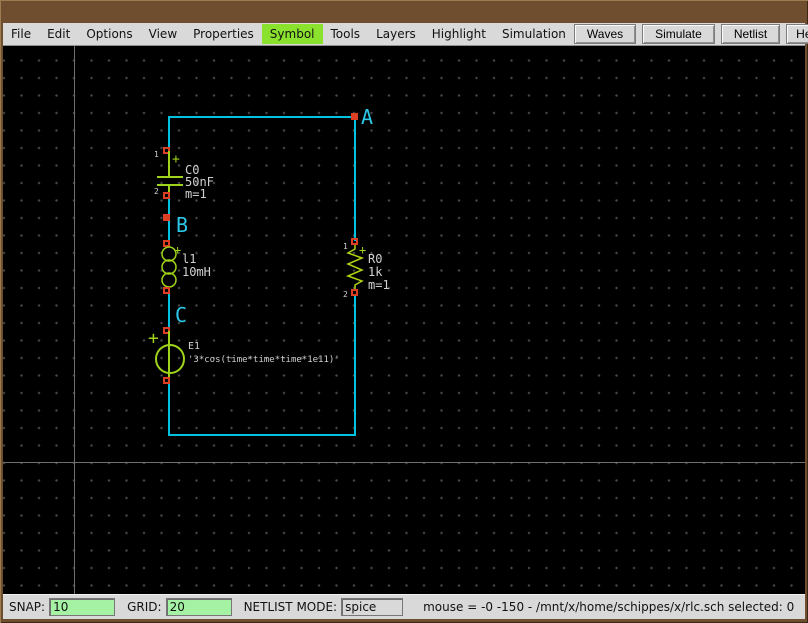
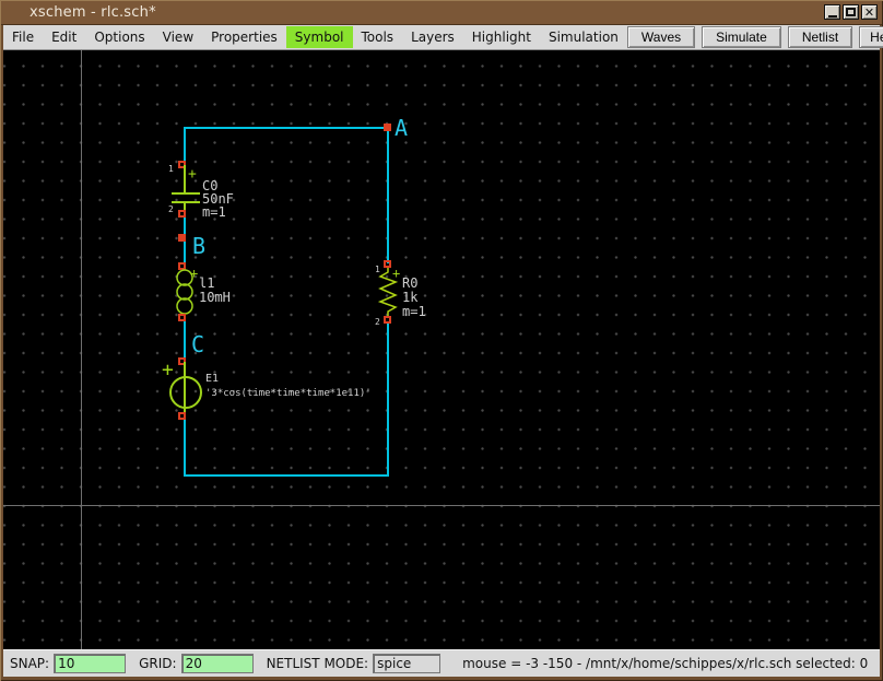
+ xschem - rlc.sch*
+ ✕
  File
  Edit
  Options
  View
  Properties
  Symbol
  Tools
  Layers
  Highlight
  Simulation
  Waves
  Simulate
  Netlist
  A
  B
  C
  1
  2
  +
  C0
  50nF
  m=1
  +
  l1
  10mH
  +
  E1
  '3*cos(time*time*time*1e11)'
  1
  2
  +
  R0
  1k
  m=1
  SNAP:
  10
  GRID:
  20
  NETLIST MODE:
  spice
- mouse = -0 -150 - /mnt/x/home/schippes/x/rlc.sch selected: 0
+ mouse = -3 -150 - /mnt/x/home/schippes/x/rlc.sch selected: 0
